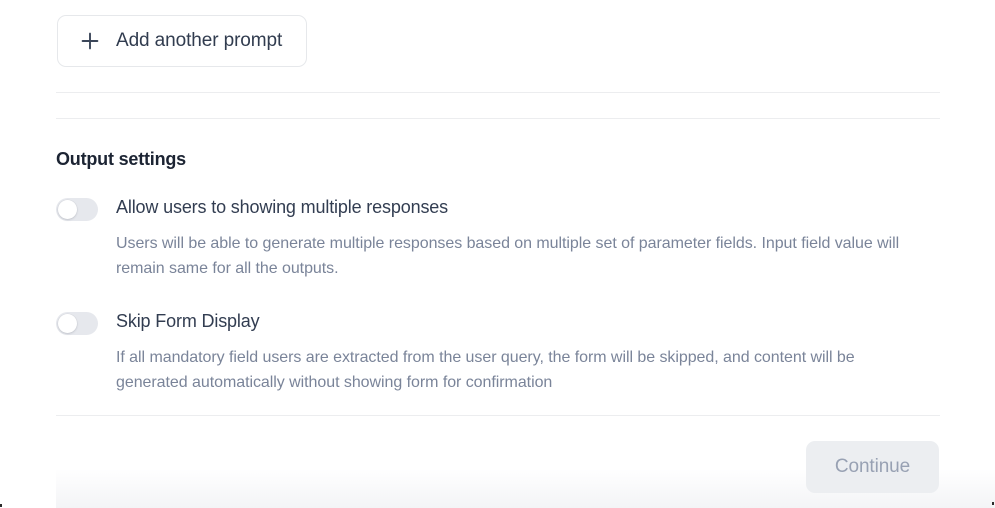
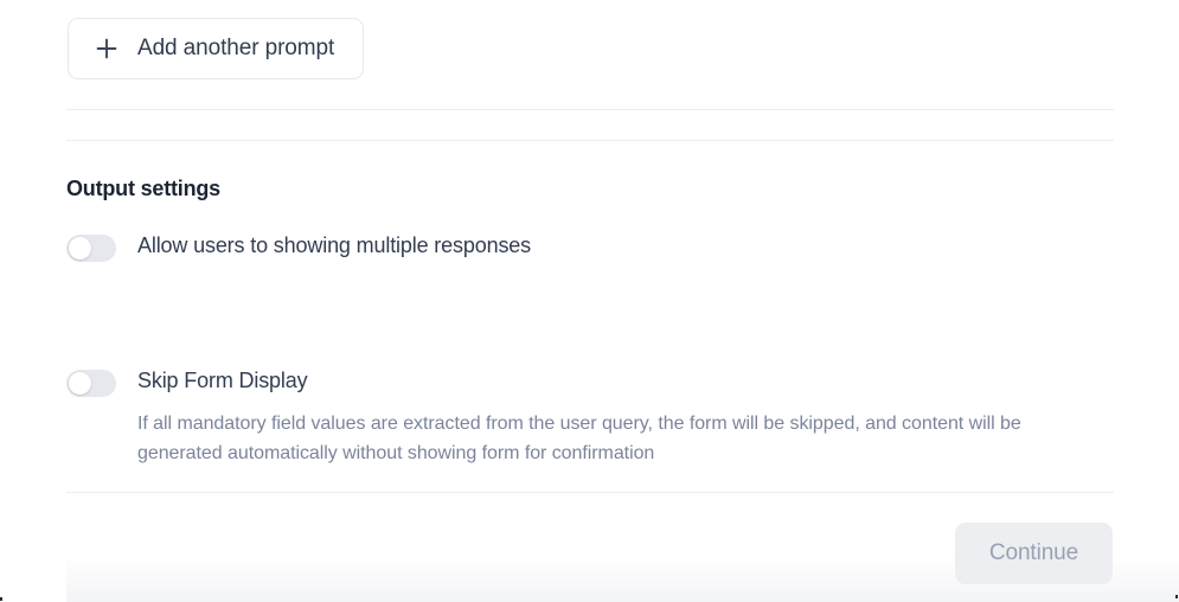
  Add another prompt
  Output settings
  Allow users to showing multiple responses
- Users will be able to generate multiple responses based on multiple set of parameter fields. Input field value will remain same for all the outputs.
  Skip Form Display
- If all mandatory field users are extracted from the user query, the form will be skipped, and content will be generated automatically without showing form for confirmation
+ If all mandatory field values are extracted from the user query, the form will be skipped, and content will be generated automatically without showing form for confirmation
  Continue
